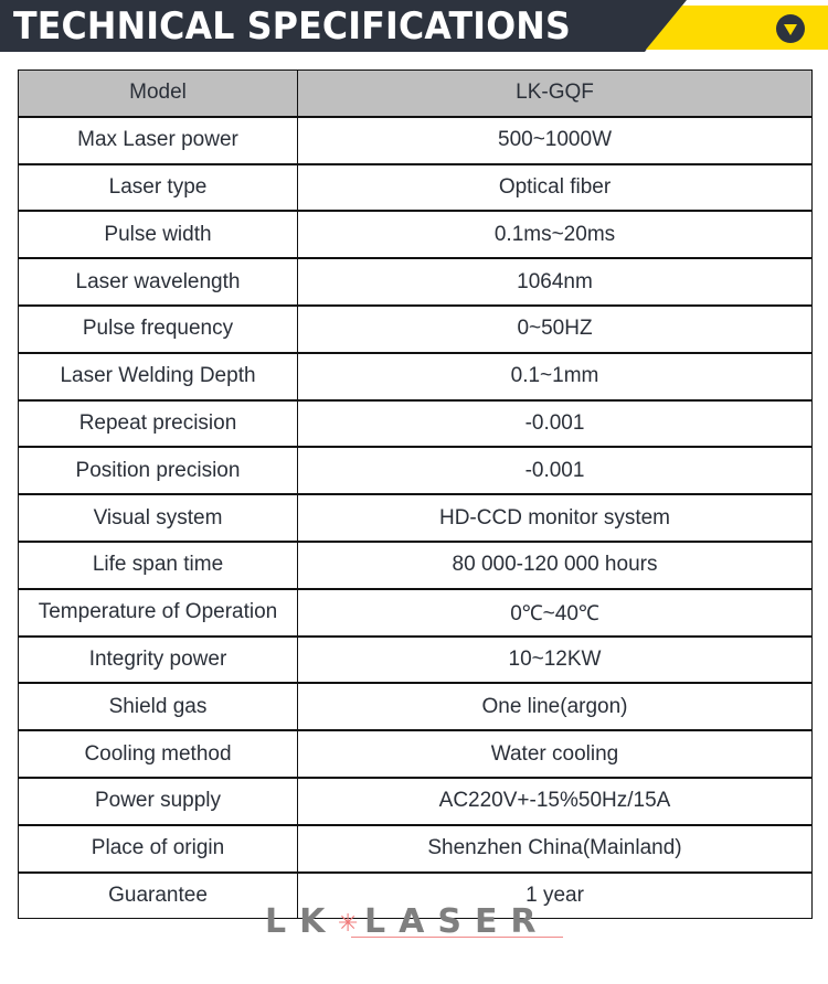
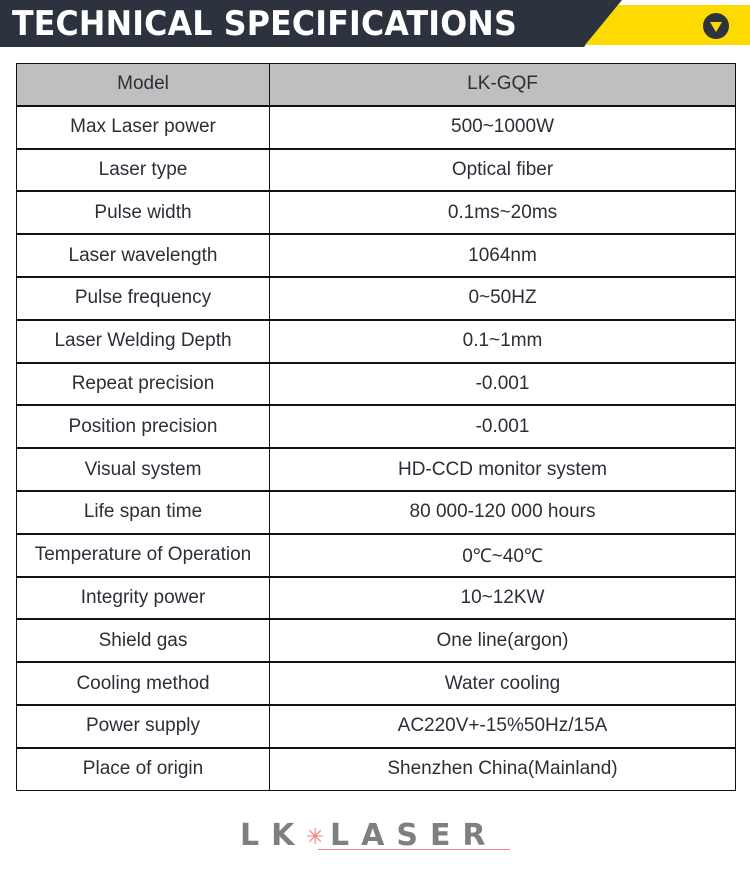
  TECHNICAL SPECIFICATIONS
  Model	LK-GQF
  Max Laser power	500~1000W
  Laser type	Optical fiber
  Pulse width	0.1ms~20ms
  Laser wavelength	1064nm
  Pulse frequency	0~50HZ
  Laser Welding Depth	0.1~1mm
  Repeat precision	-0.001
  Position precision	-0.001
  Visual system	HD-CCD monitor system
  Life span time	80 000-120 000 hours
  Temperature of Operation	0℃~40℃
  Integrity power	10~12KW
  Shield gas	One line(argon)
  Cooling method	Water cooling
  Power supply	AC220V+-15%50Hz/15A
  Place of origin	Shenzhen China(Mainland)
- Guarantee	1 year
  LK
  ✳
  LASER
